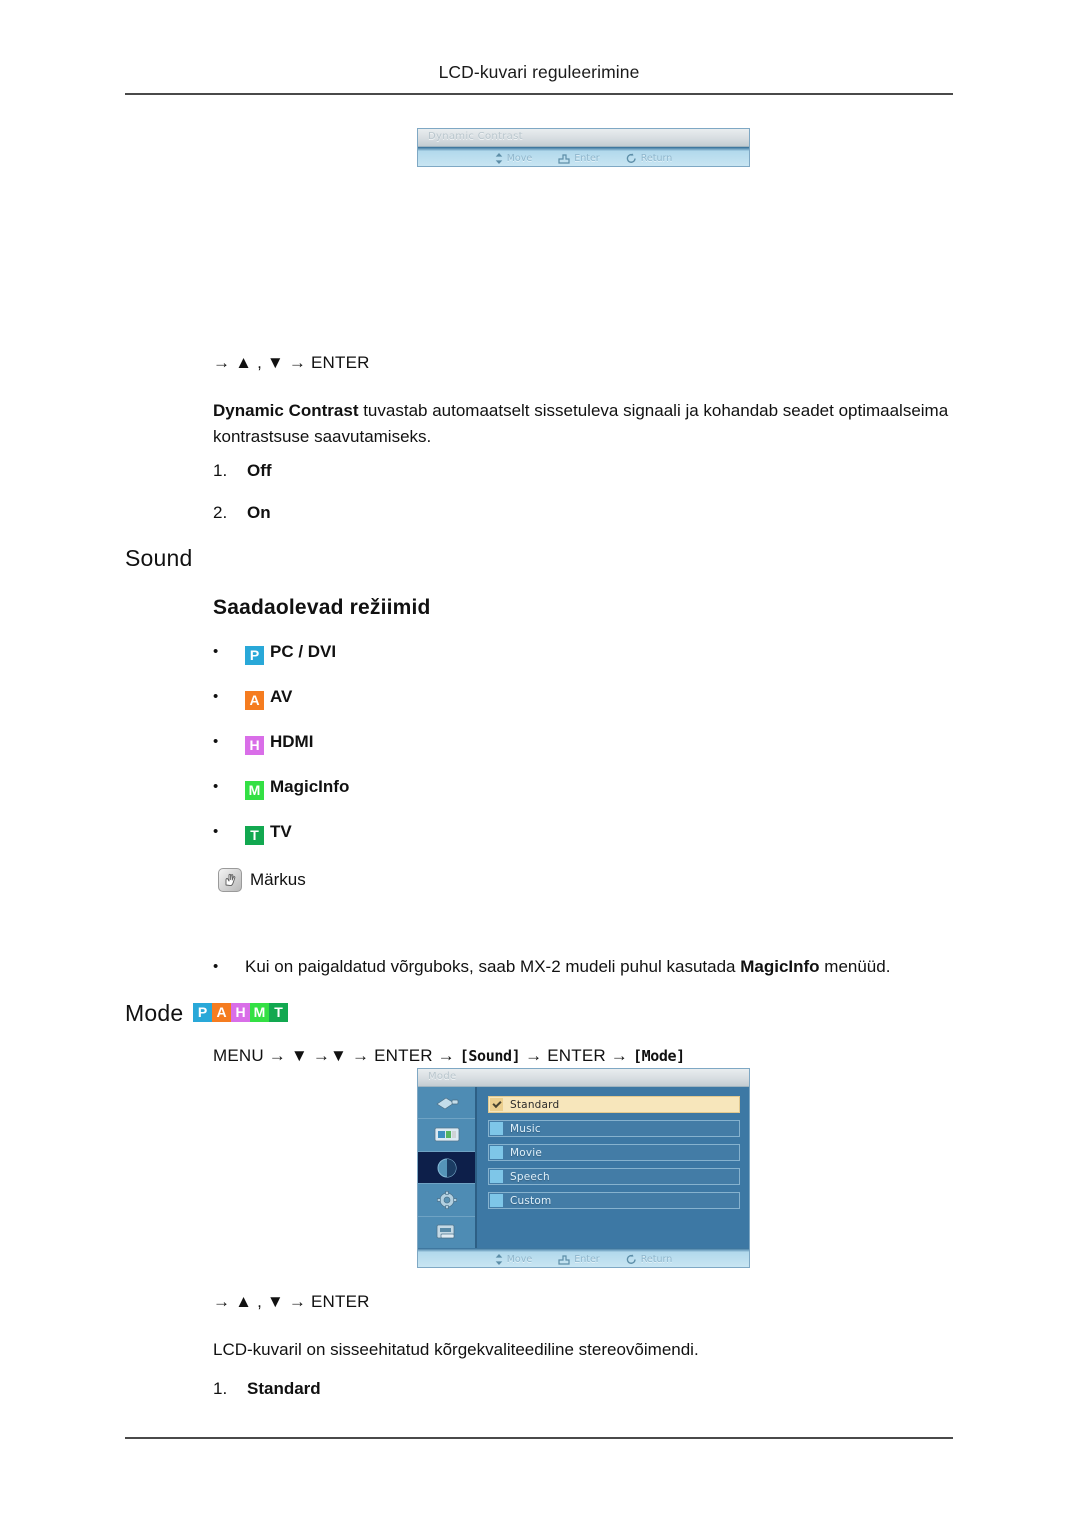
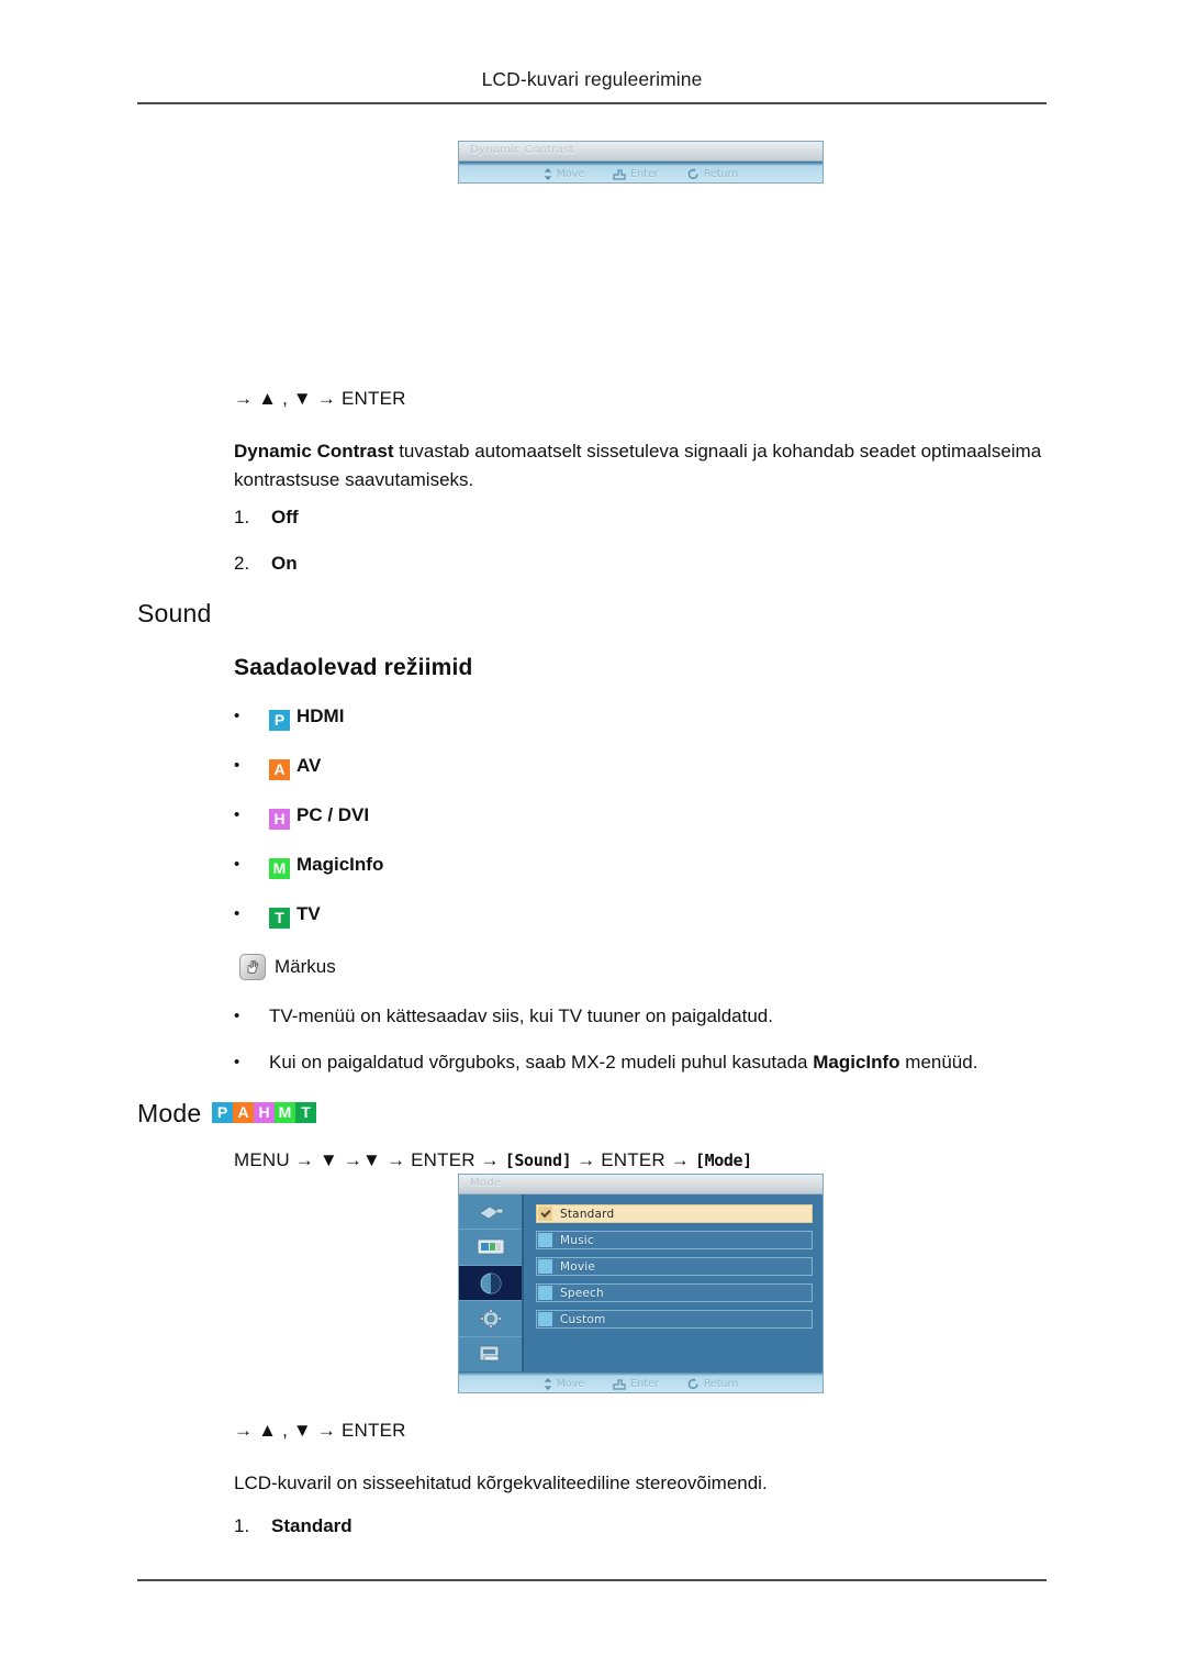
  LCD-kuvari reguleerimine
  Dynamic Contrast
  Move
  Enter
  Return
  → ▲ , ▼ → ENTER
  Dynamic Contrast tuvastab automaatselt sissetuleva signaali ja kohandab seadet optimaalseima kontrastsuse saavutamiseks.
  1. Off
  2. On
  Sound
  Saadaolevad režiimid
- • P PC / DVI
+ • P HDMI
  • A AV
- • H HDMI
+ • H PC / DVI
  • M MagicInfo
  • T TV
  Märkus
+ • TV-menüü on kättesaadav siis, kui TV tuuner on paigaldatud.
  • Kui on paigaldatud võrguboks, saab MX-2 mudeli puhul kasutada MagicInfo menüüd.
  Mode
  P A H M T
  MENU → ▼ →▼ → ENTER → [Sound] → ENTER → [Mode]
  Mode
  Standard
  Music
  Movie
  Speech
  Custom
  Move
  Enter
  Return
  → ▲ , ▼ → ENTER
  LCD-kuvaril on sisseehitatud kõrgekvaliteediline stereovõimendi.
  1. Standard
